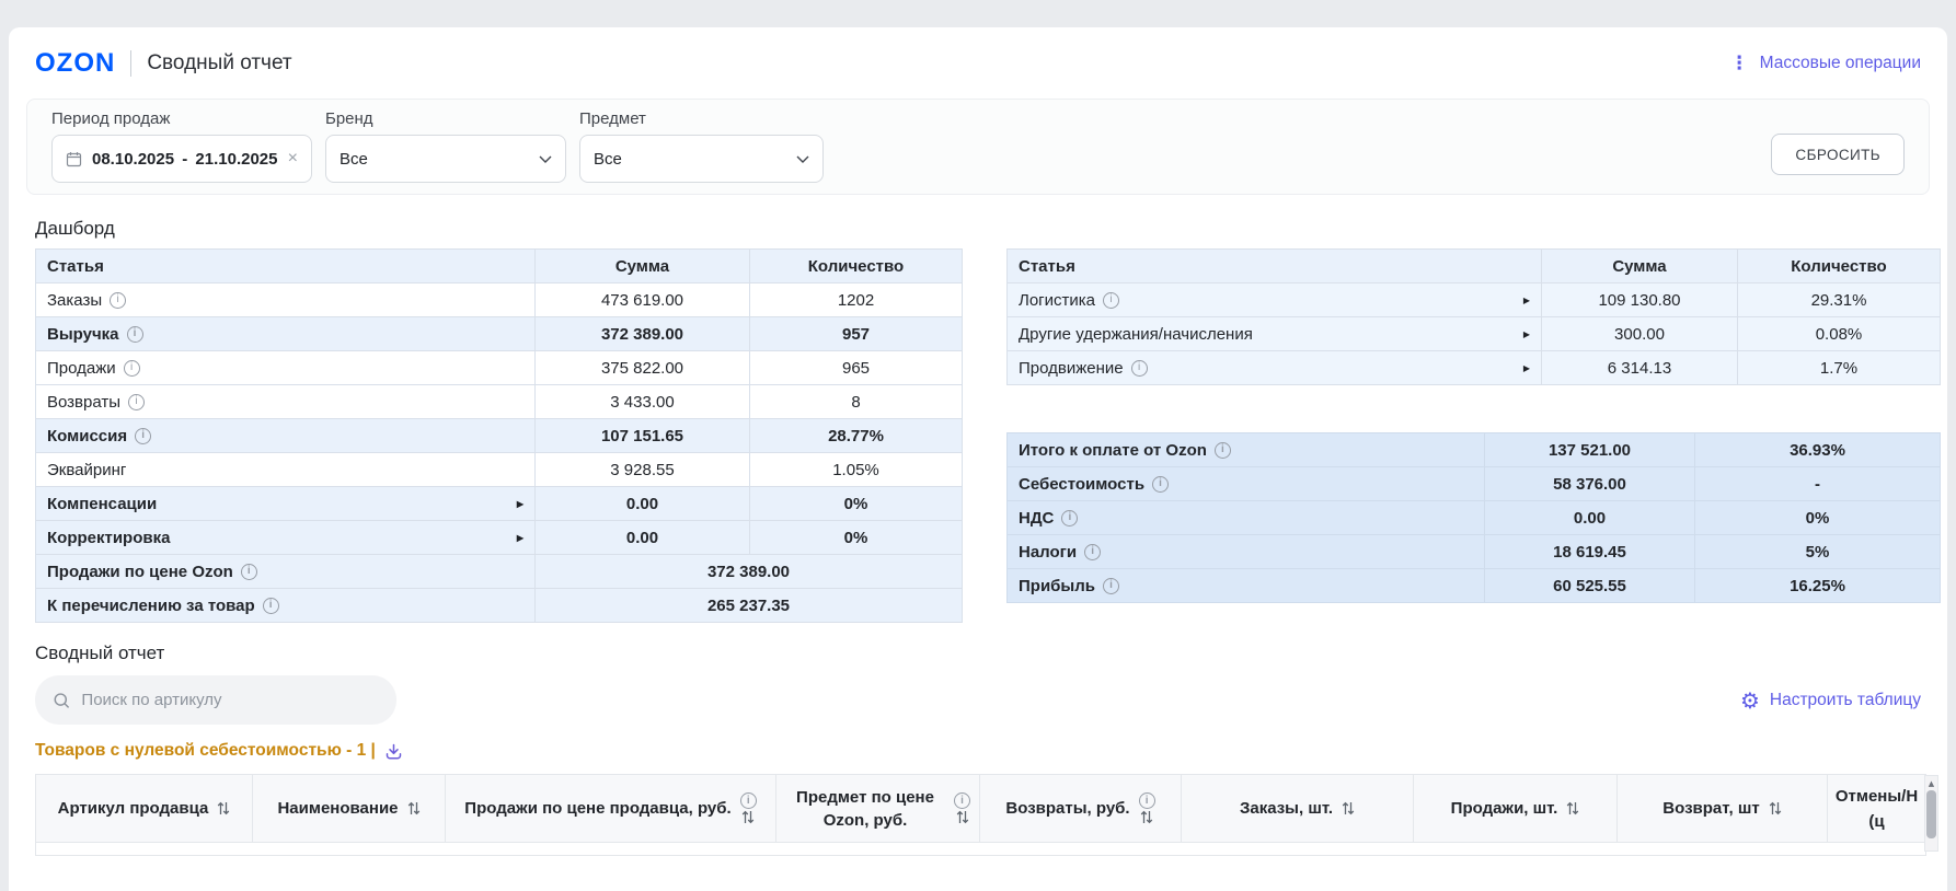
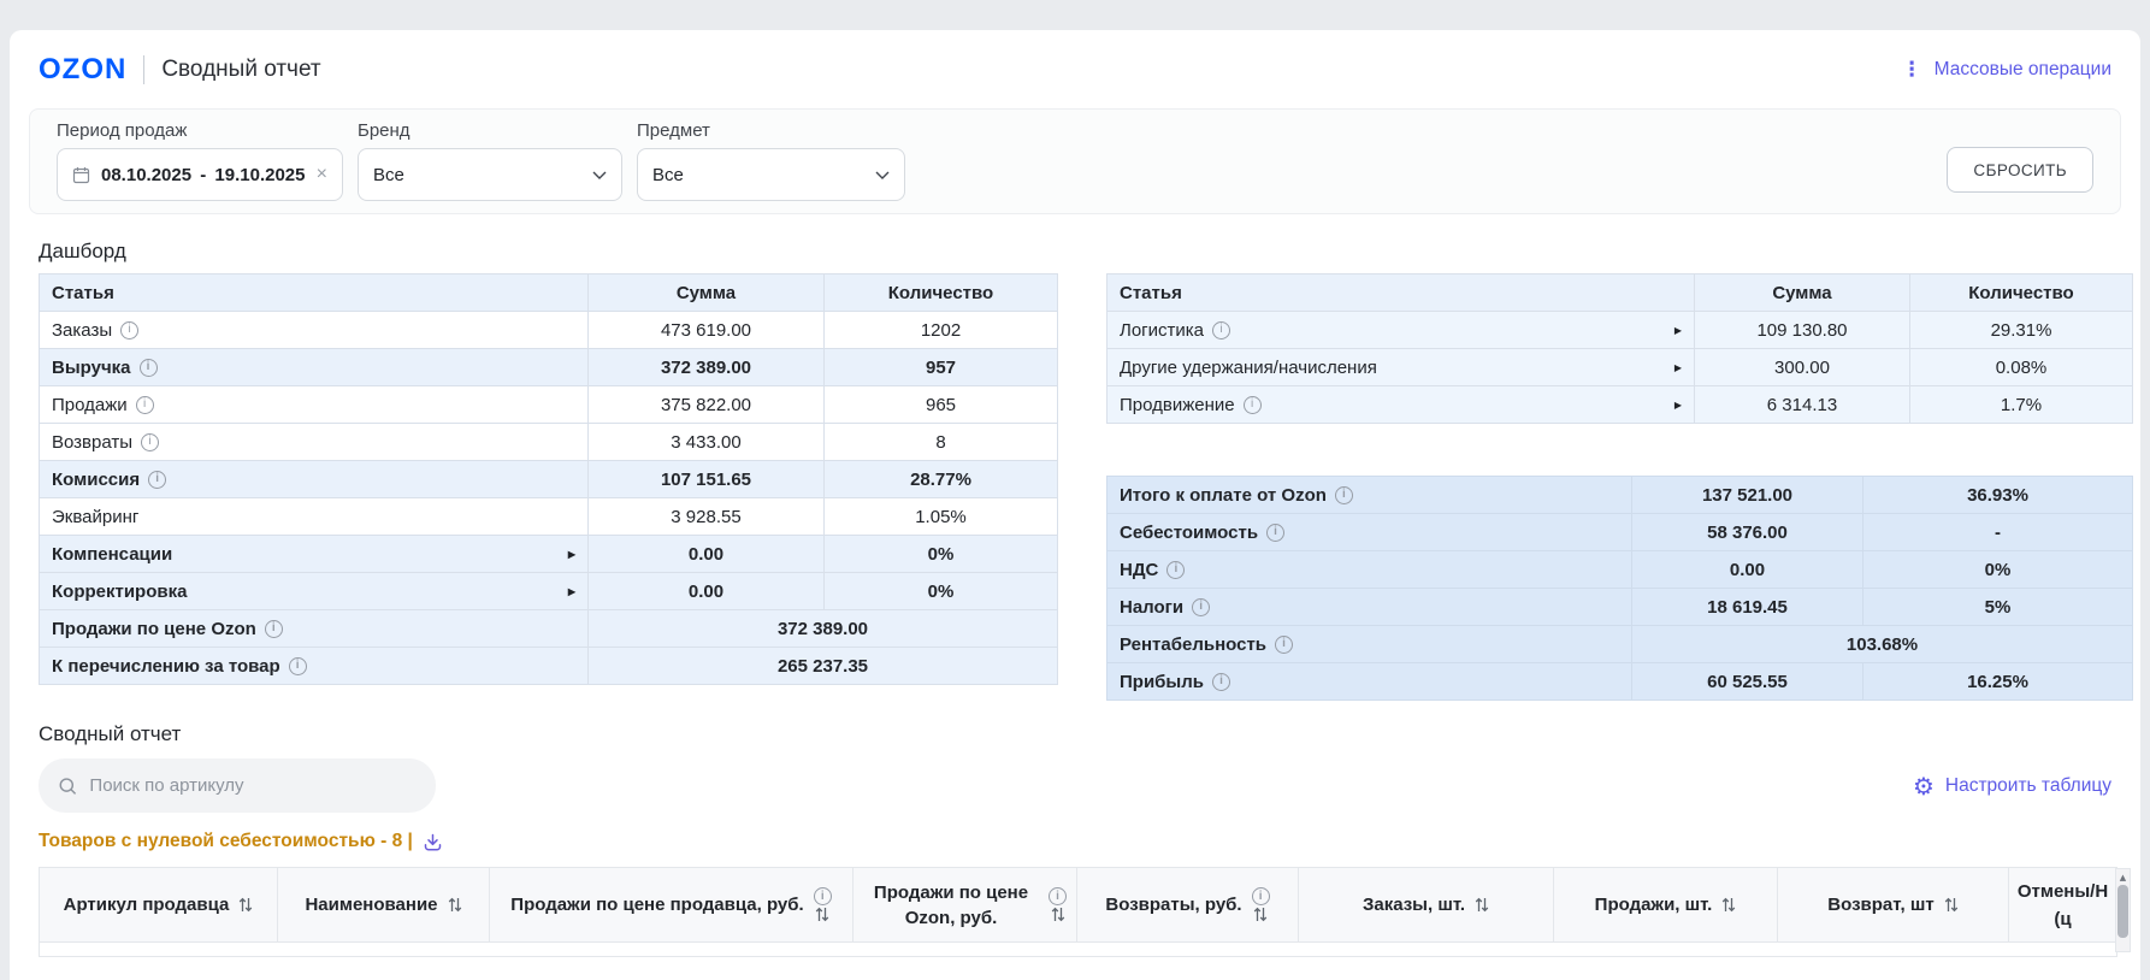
  OZON
  Сводный отчет
  ⋮
  Массовые операции
  Период продаж
- 08.10.2025 - 21.10.2025
+ 08.10.2025 - 19.10.2025
  ×
  Бренд
  Все
  Предмет
  Все
  СБРОСИТЬ
  Дашборд
  Статья	Сумма	Количество
  Заказы i	473 619.00	1202
  Выручка i	372 389.00	957
  Продажи i	375 822.00	965
  Возвраты i	3 433.00	8
  Комиссия i	107 151.65	28.77%
  Эквайринг	3 928.55	1.05%
  Компенсации ▶	0.00	0%
  Корректировка ▶	0.00	0%
  Продажи по цене Ozon i	372 389.00
  К перечислению за товар i	265 237.35
  Статья	Сумма	Количество
  Логистика i ▶	109 130.80	29.31%
  Другие удержания/начисления ▶	300.00	0.08%
  Продвижение i ▶	6 314.13	1.7%
  Итого к оплате от Ozon i	137 521.00	36.93%
  Себестоимость i	58 376.00	-
  НДС i	0.00	0%
  Налоги i	18 619.45	5%
+ Рентабельность i	103.68%
  Прибыль i	60 525.55	16.25%
  Сводный отчет
  Поиск по артикулу
  ⚙
  Настроить таблицу
- Товаров с нулевой себестоимостью - 1 |
+ Товаров с нулевой себестоимостью - 8 |
- Артикул продавца	Наименование	Продажи по цене продавца, руб. i	Предмет по цене Ozon, руб.i	Возвраты, руб. i	Заказы, шт.	Продажи, шт.	Возврат, шт	Отмены/Н(ц
+ Артикул продавца	Наименование	Продажи по цене продавца, руб. i	Продажи по цене Ozon, руб.i	Возвраты, руб. i	Заказы, шт.	Продажи, шт.	Возврат, шт	Отмены/Н(ц
  ▲
